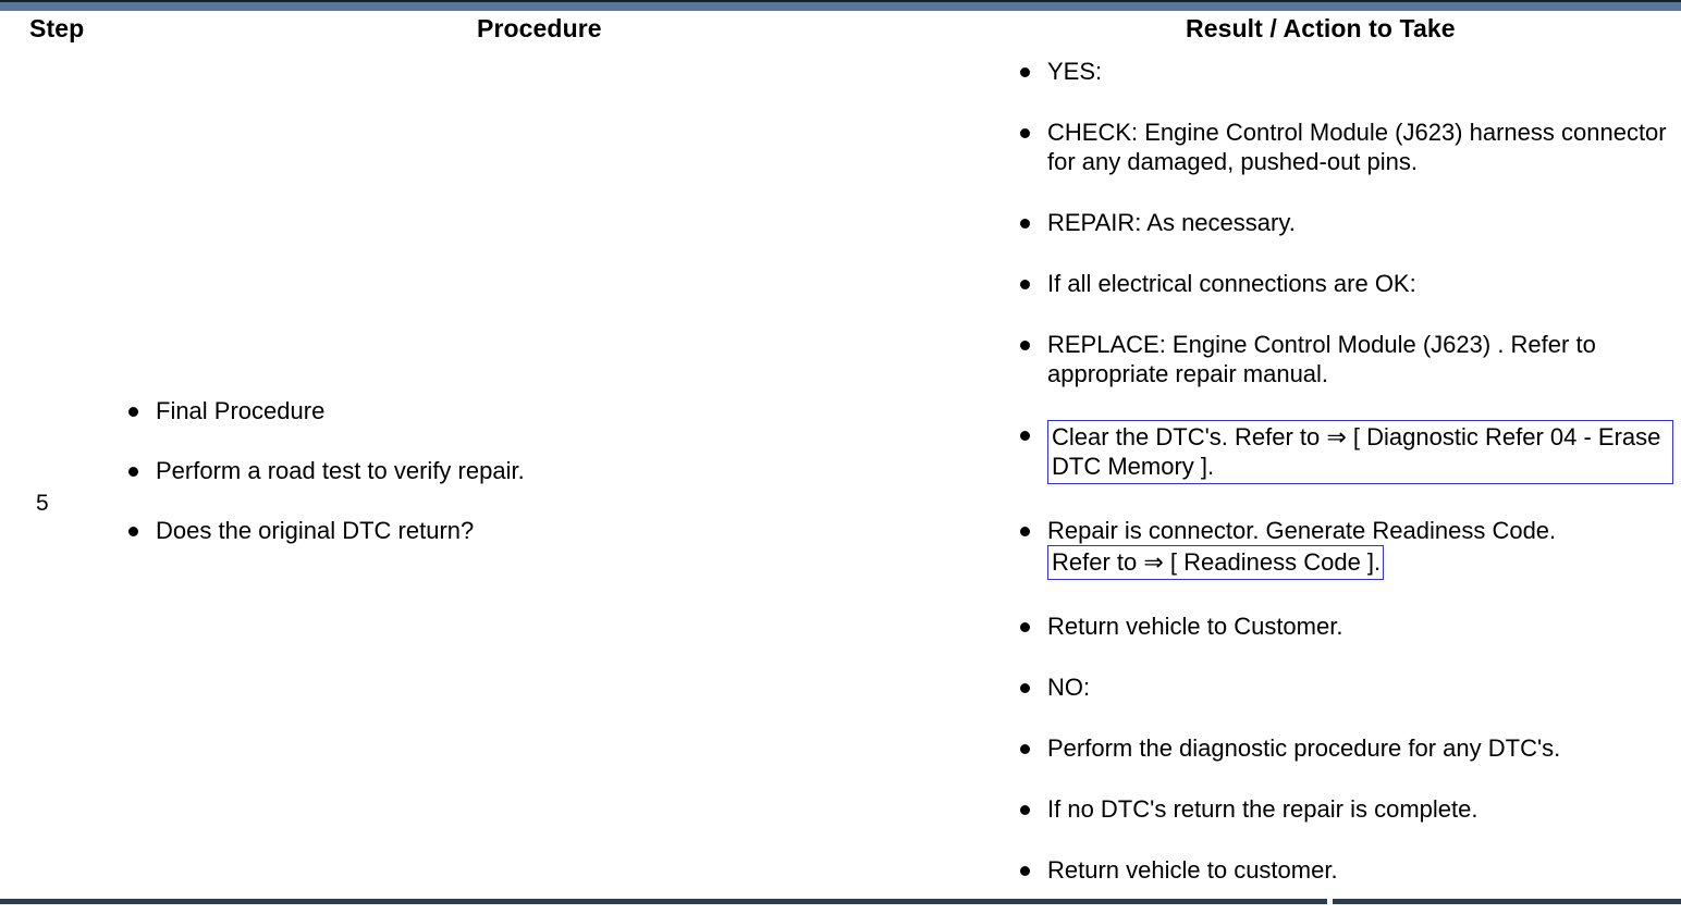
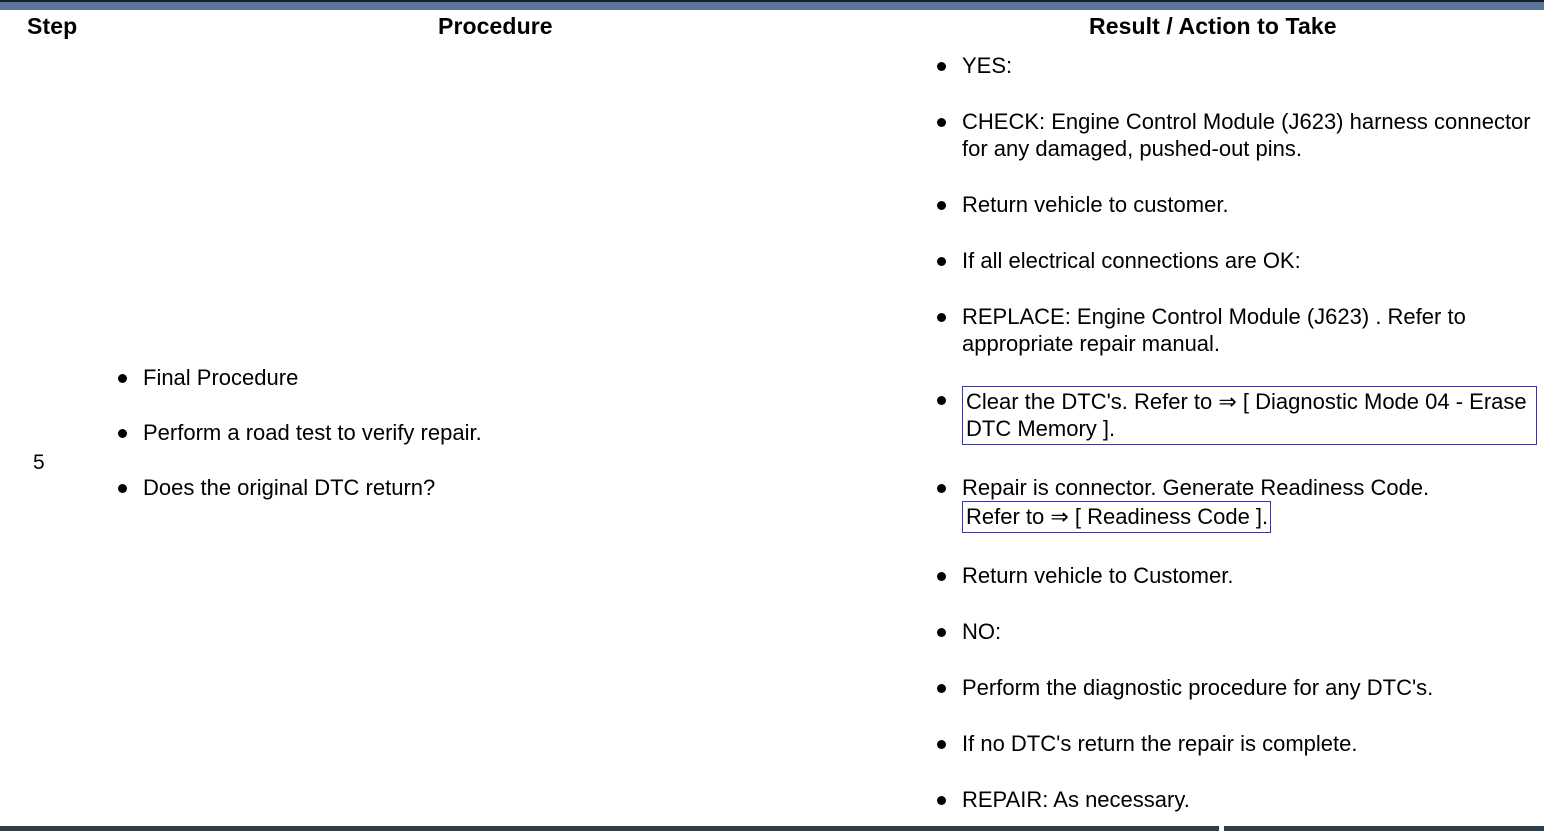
  Step
  Procedure
  Result / Action to Take
  5
  Final Procedure
  Perform a road test to verify repair.
  Does the original DTC return?
  YES:
  CHECK: Engine Control Module (J623) harness connector for any damaged, pushed-out pins.
- REPAIR: As necessary.
+ Return vehicle to customer.
  If all electrical connections are OK:
  REPLACE: Engine Control Module (J623) . Refer to appropriate repair manual.
- Clear the DTC's. Refer to ⇒ [ Diagnostic Refer 04 - Erase DTC Memory ].
+ Clear the DTC's. Refer to ⇒ [ Diagnostic Mode 04 - Erase DTC Memory ].
  Repair is connector. Generate Readiness Code.
  Refer to ⇒ [ Readiness Code ].
  Return vehicle to Customer.
  NO:
  Perform the diagnostic procedure for any DTC's.
  If no DTC's return the repair is complete.
- Return vehicle to customer.
+ REPAIR: As necessary.
